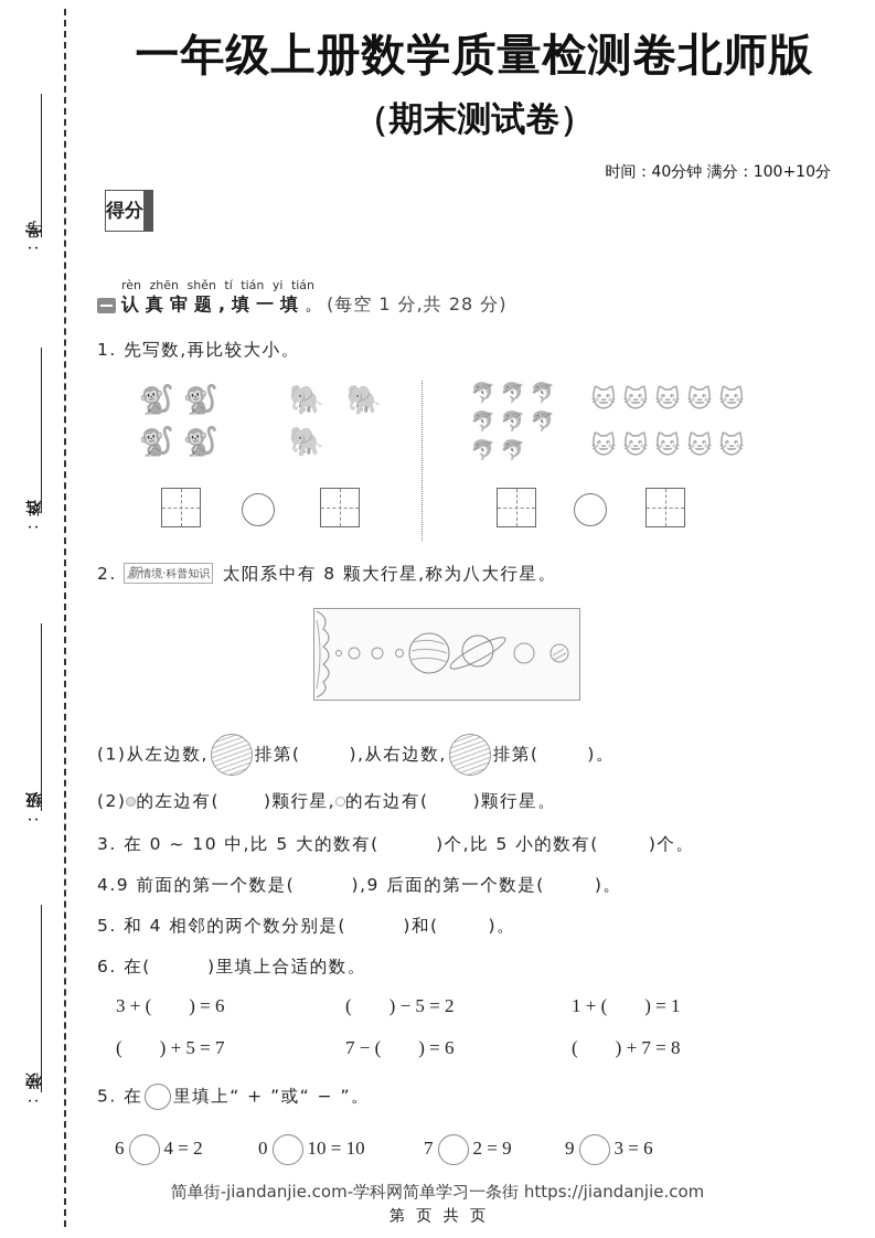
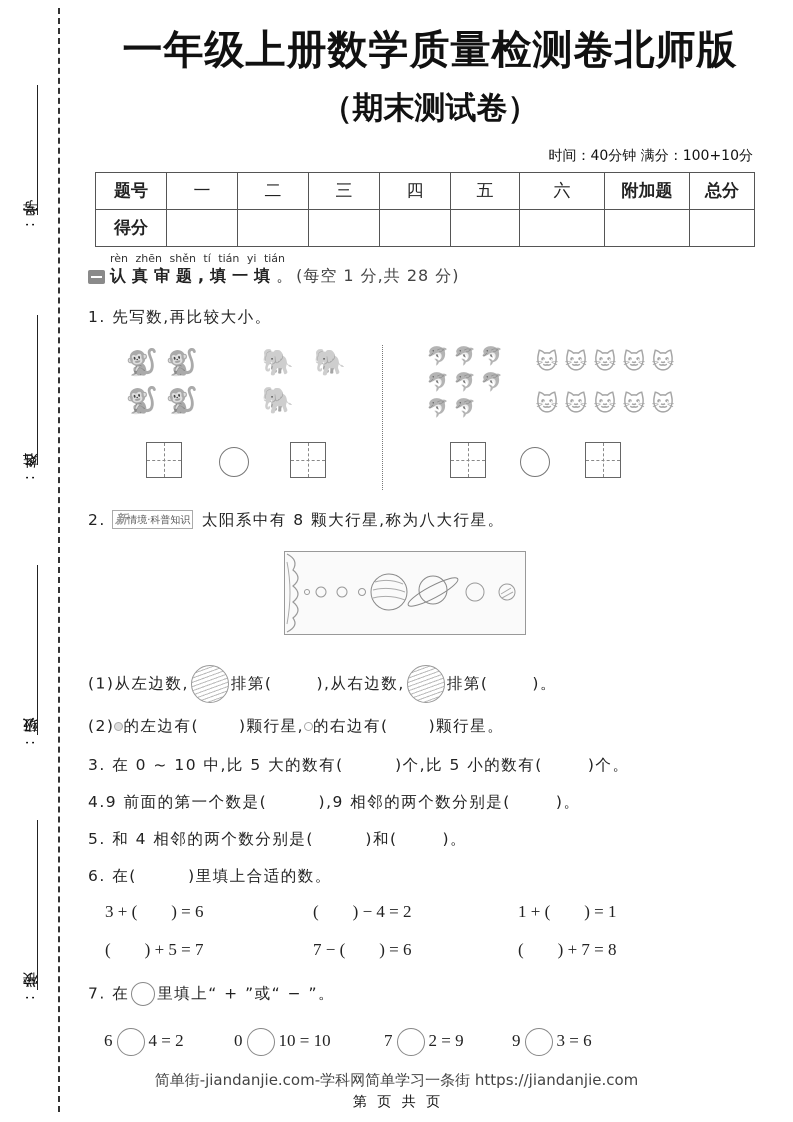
  一年级上册数学质量检测卷北师版
  （期末测试卷）
  时间：40分钟 满分：100+10分
+ 题号	一	二	三	四	五	六	附加题	总分
  得分
  rèn zhēn shěn tí tián yi tián
  认真审题,填一填
  。
  (每空 1 分,共 28 分)
  1. 先写数,再比较大小。
  🐒
  🐒
  🐒
  🐒
  🐘
  🐘
  🐘
  🐬
  🐬
  🐬
  🐬
  🐬
  🐬
  🐬
  🐬
  🐱
  🐱
  🐱
  🐱
  🐱
  🐱
  🐱
  🐱
  🐱
  🐱
  2. 新情境·科普知识 太阳系中有 8 颗大行星,称为八大行星。
  (1)从左边数, 排第( ),从右边数, 排第( )。
  (2) 的左边有( )颗行星, 的右边有( )颗行星。
  3. 在 0 ~ 10 中,比 5 大的数有( )个,比 5 小的数有( )个。
- 4.9 前面的第一个数是( ),9 后面的第一个数是( )。
+ 4.9 前面的第一个数是( ),9 相邻的两个数分别是( )。
  5. 和 4 相邻的两个数分别是( )和( )。
  6. 在( )里填上合适的数。
  3 + ( ) = 6
- ( ) − 5 = 2
+ ( ) − 4 = 2
  1 + ( ) = 1
  ( ) + 5 = 7
  7 − ( ) = 6
  ( ) + 7 = 8
- 5. 在 里填上“ + ”或“ − ”。
+ 7. 在 里填上“ + ”或“ − ”。
  6 4 = 2
  0 10 = 10
  7 2 = 9
  9 3 = 6
  简单街-jiandanjie.com-学科网简单学习一条街 https://jiandanjie.com
  第 页 共 页
